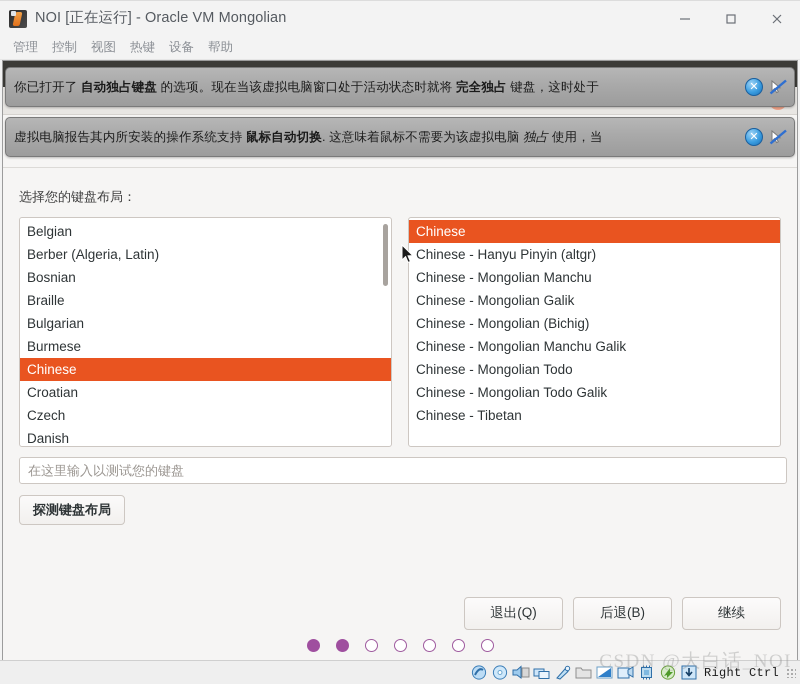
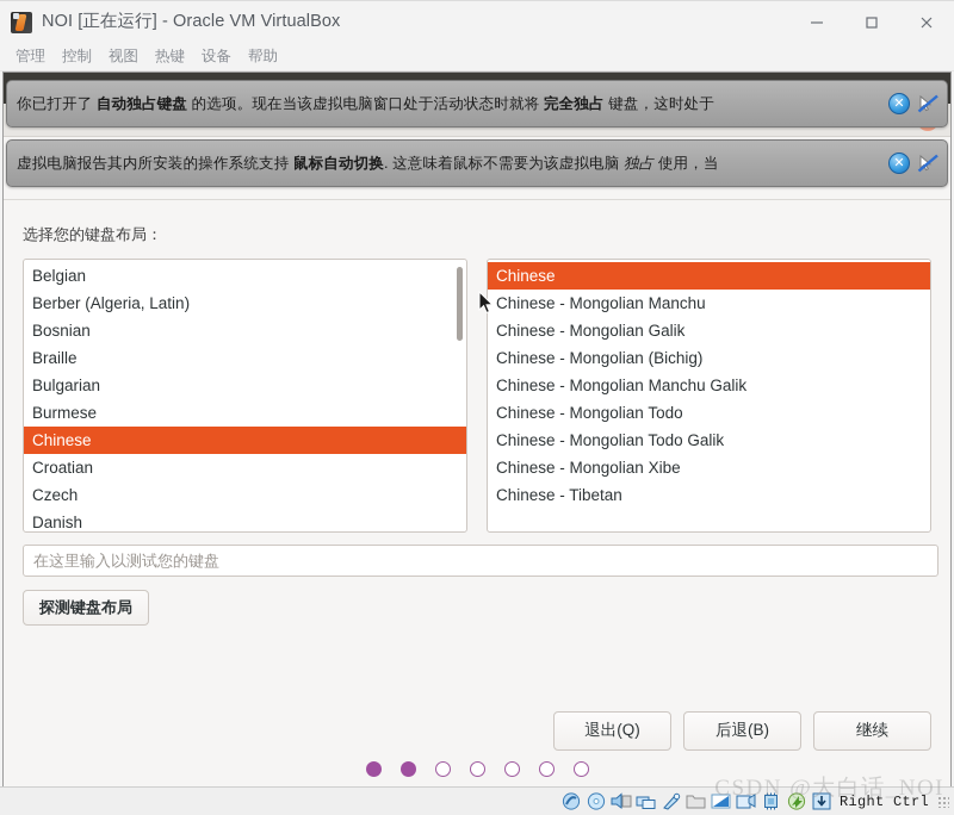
- NOI [正在运行] - Oracle VM Mongolian
+ NOI [正在运行] - Oracle VM VirtualBox
  管理
  控制
  视图
  热键
  设备
  帮助
  选择您的键盘布局：
  Belgian
  Berber (Algeria, Latin)
  Bosnian
  Braille
  Bulgarian
  Burmese
  Chinese
  Croatian
  Czech
  Danish
  Chinese
- Chinese - Hanyu Pinyin (altgr)
  Chinese - Mongolian Manchu
  Chinese - Mongolian Galik
  Chinese - Mongolian (Bichig)
  Chinese - Mongolian Manchu Galik
  Chinese - Mongolian Todo
  Chinese - Mongolian Todo Galik
+ Chinese - Mongolian Xibe
  Chinese - Tibetan
  在这里输入以测试您的键盘
  探测键盘布局
  退出(Q)
  后退(B)
  继续
  你已打开了 自动独占键盘 的选项。现在当该虚拟电脑窗口处于活动状态时就将 完全独占 键盘，这时处于
  ✕
  虚拟电脑报告其内所安装的操作系统支持 鼠标自动切换. 这意味着鼠标不需要为该虚拟电脑 独占 使用，当
  ✕
  Right Ctrl
  CSDN @大白话_NOI
